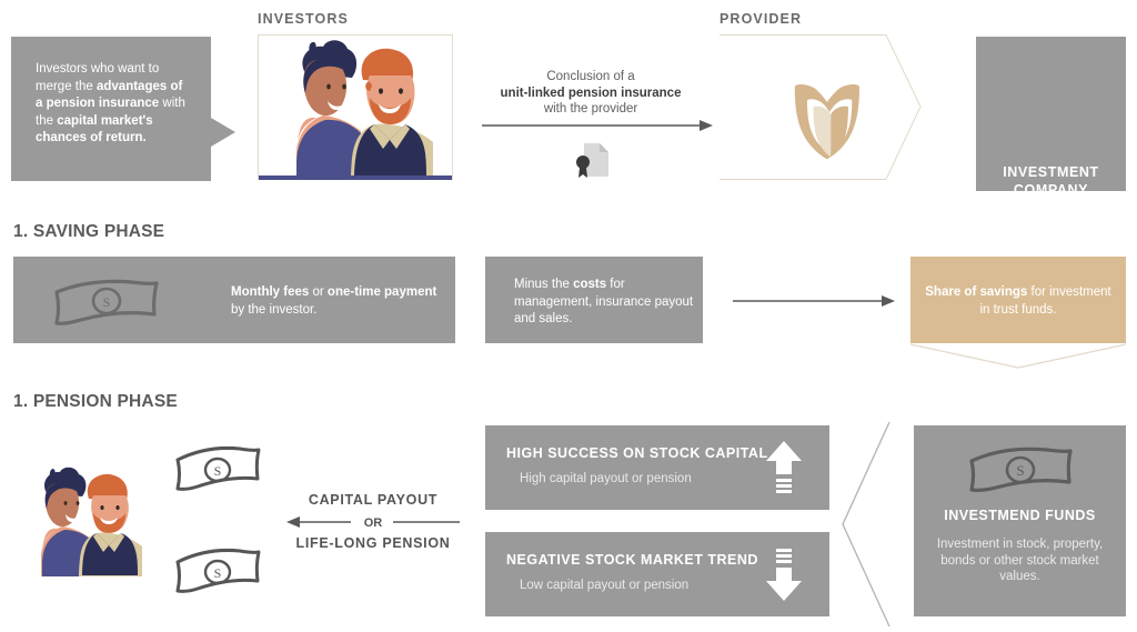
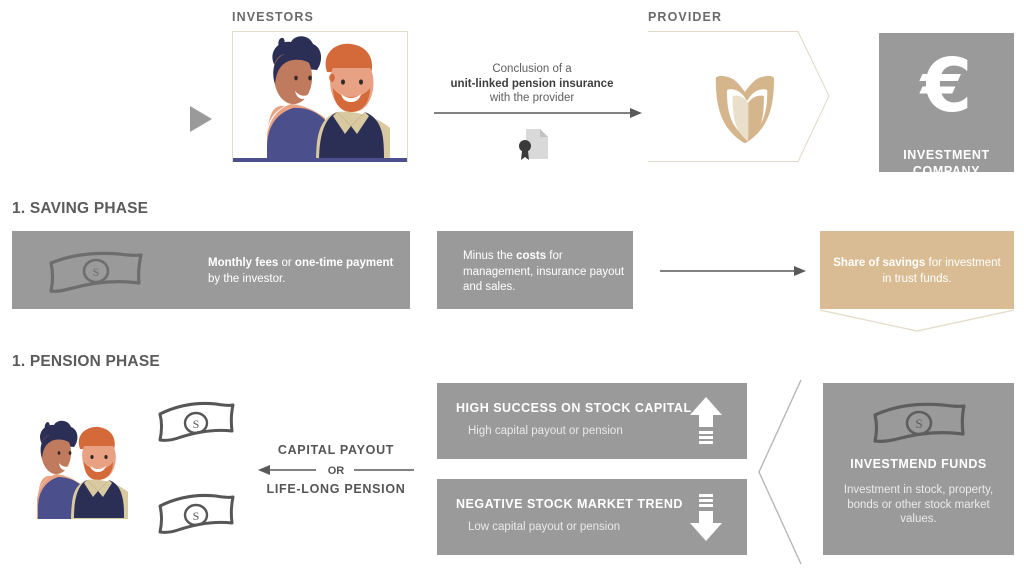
- Investors who want to merge the advantages of a pension insurance with the capital market's chances of return.
  INVESTORS
  Conclusion of a
  unit-linked pension insurance
  with the provider
  PROVIDER
+ €
  INVESTMENT
  COMPANY
  1. SAVING PHASE
  S
  Monthly fees or one-time payment by the investor.
  Minus the costs for management, insurance payout and sales.
  Share of savings for investment in trust funds.
  1. PENSION PHASE
  S
  S
  CAPITAL PAYOUT
  OR
  LIFE-LONG PENSION
  HIGH SUCCESS ON STOCK CAPITAL
  High capital payout or pension
  NEGATIVE STOCK MARKET TREND
  Low capital payout or pension
  S
  INVESTMEND FUNDS
  Investment in stock, property, bonds or other stock market values.
